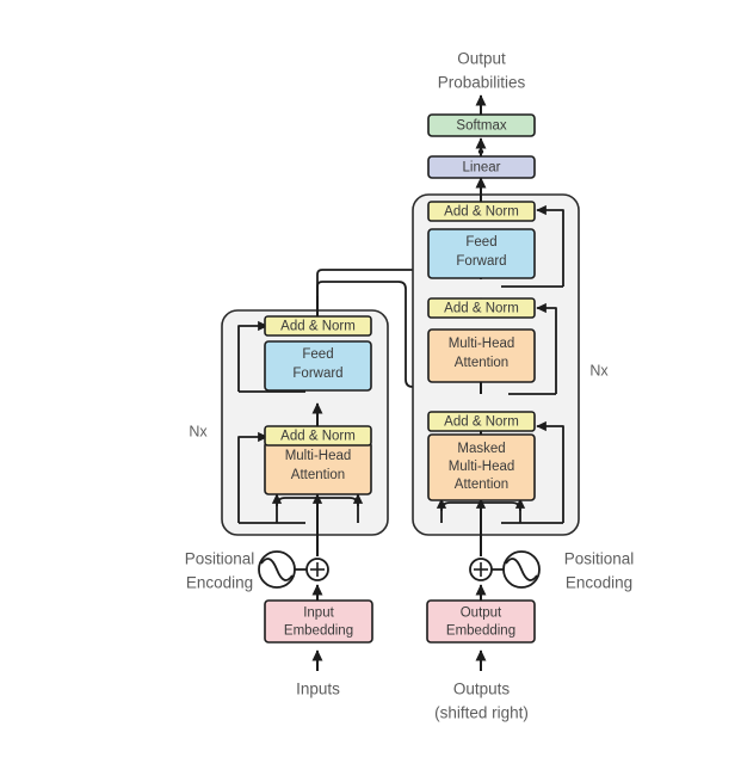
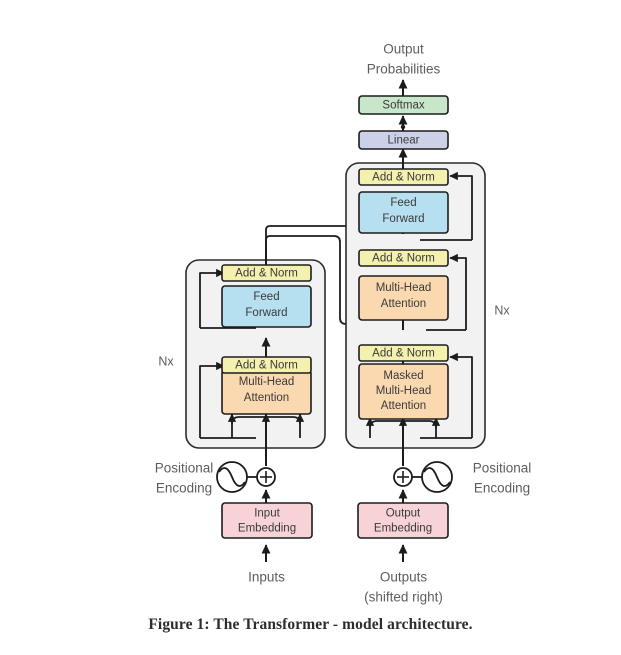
  Multi-Head
  Attention
  Add & Norm
  Feed
  Forward
  Add & Norm
  Nx
  Masked
  Multi-Head
  Attention
  Add & Norm
  Multi-Head
  Attention
  Add & Norm
  Feed
  Forward
  Add & Norm
  Nx
  Linear
  Softmax
  Output
  Probabilities
  Positional
  Encoding
  Input
  Embedding
  Inputs
  Positional
  Encoding
  Output
  Embedding
  Outputs
  (shifted right)
+ Figure 1: The Transformer - model architecture.
